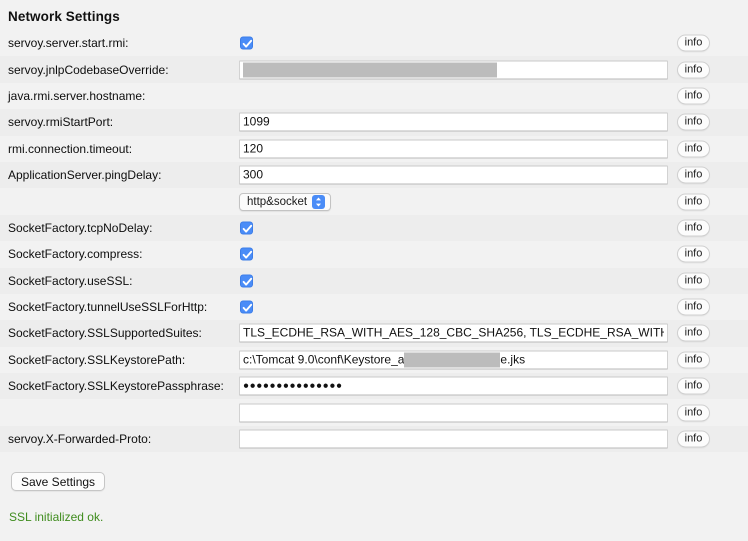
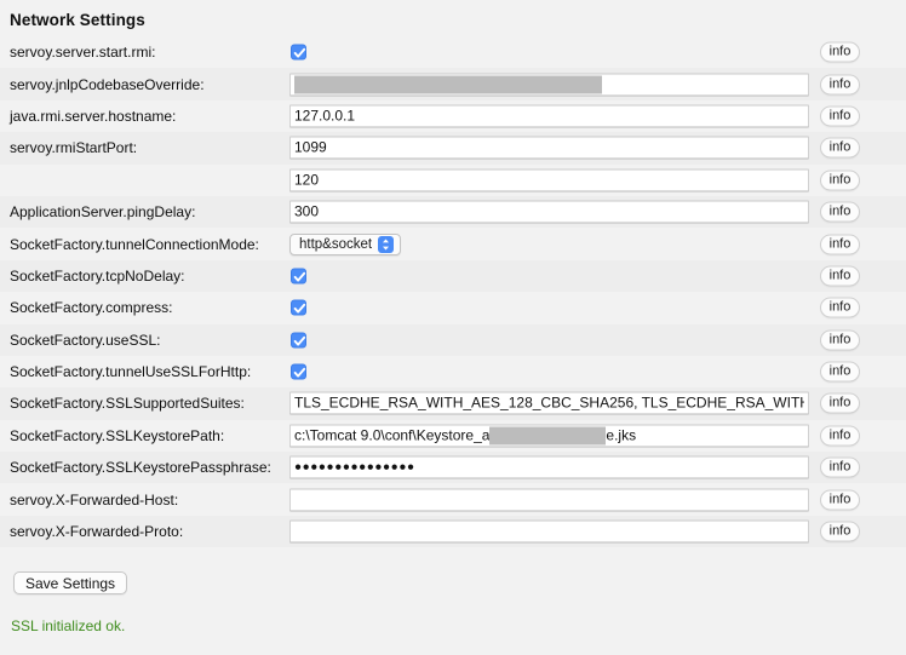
  Network Settings
  servoy.server.start.rmi:
  info
  servoy.jnlpCodebaseOverride:
  info
  java.rmi.server.hostname:
+ 127.0.0.1
  info
  servoy.rmiStartPort:
  1099
  info
- rmi.connection.timeout:
  120
  info
  ApplicationServer.pingDelay:
  300
  info
+ SocketFactory.tunnelConnectionMode:
  http&socket
  info
  SocketFactory.tcpNoDelay:
  info
  SocketFactory.compress:
  info
  SocketFactory.useSSL:
  info
  SocketFactory.tunnelUseSSLForHttp:
  info
  SocketFactory.SSLSupportedSuites:
  TLS_ECDHE_RSA_WITH_AES_128_CBC_SHA256, TLS_ECDHE_RSA_WIT
  info
  SocketFactory.SSLKeystorePath:
  c:\Tomcat 9.0\conf\Keystore_a
  e.jks
  info
  SocketFactory.SSLKeystorePassphrase:
  ●●●●●●●●●●●●●●●
  info
+ servoy.X-Forwarded-Host:
  info
  servoy.X-Forwarded-Proto:
  info
  Save Settings
  SSL initialized ok.
